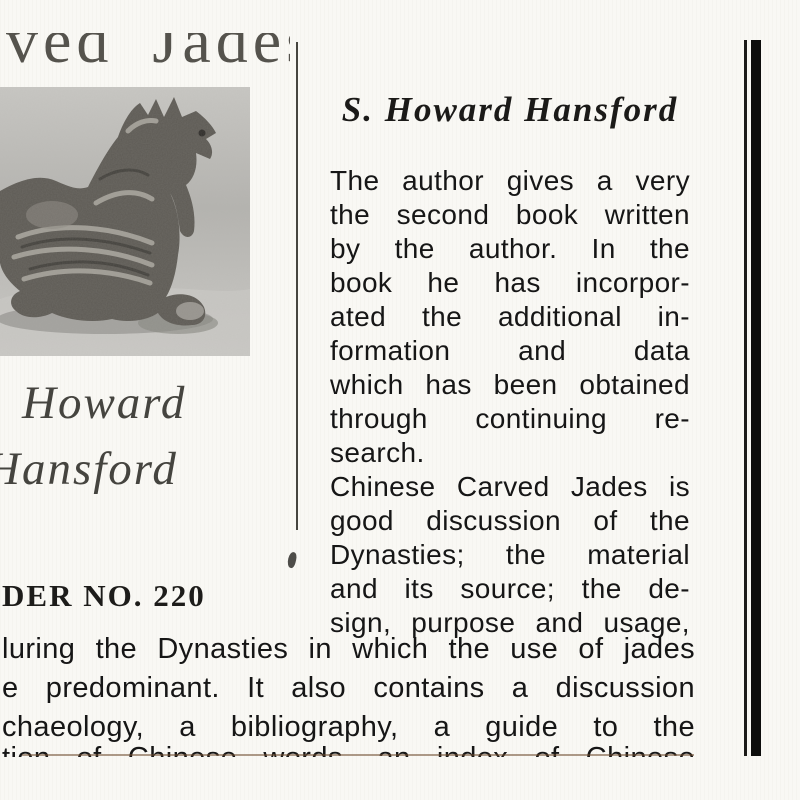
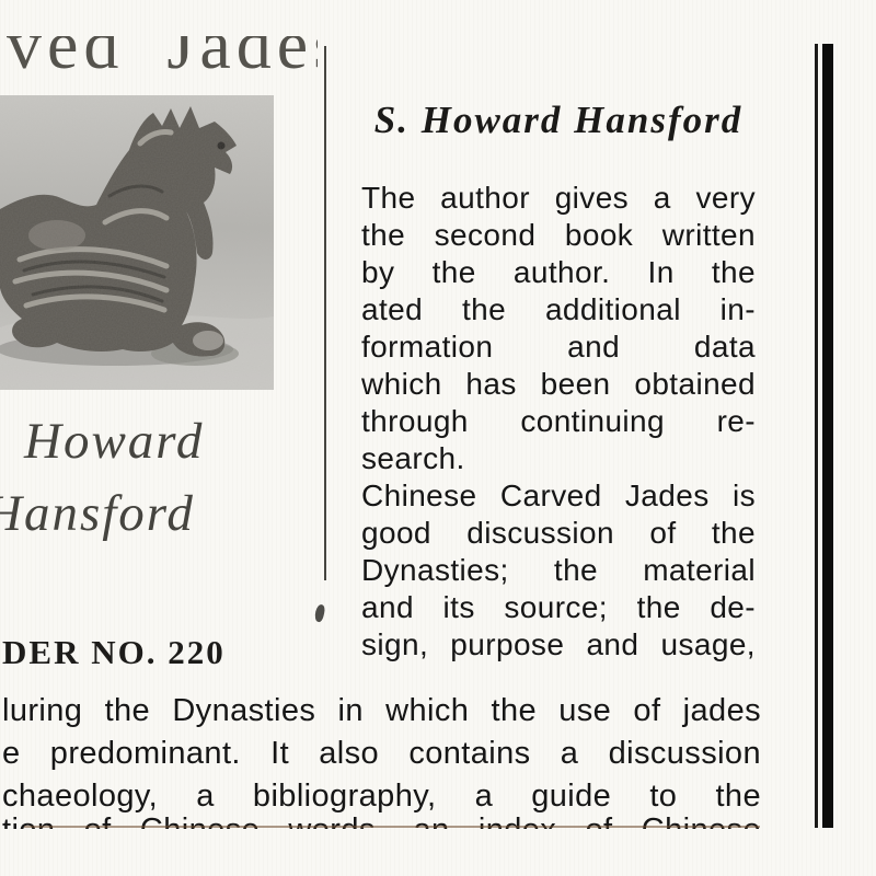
  ved Jade
  Howard
  Hansford
  DER NO. 220
  S. Howard Hansford
  The author gives a very
  the second book written
  by the author. In the
- book he has incorpor-
  ated the additional in-
  formation and data
  which has been obtained
  through continuing re-
  search.
  Chinese Carved Jades is
  good discussion of the
  Dynasties; the material
  and its source; the de-
  sign, purpose and usage,
  luring the Dynasties in which the use of jades
  e predominant. It also contains a discussion
  chaeology, a bibliography, a guide to the
